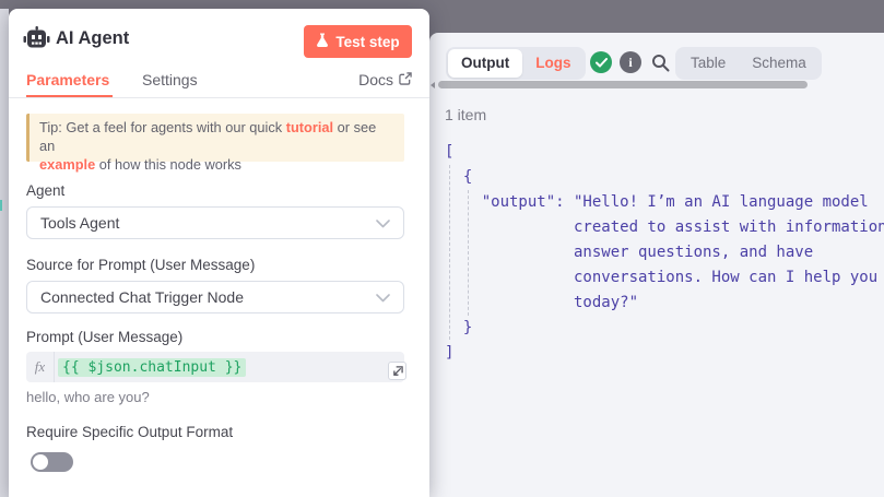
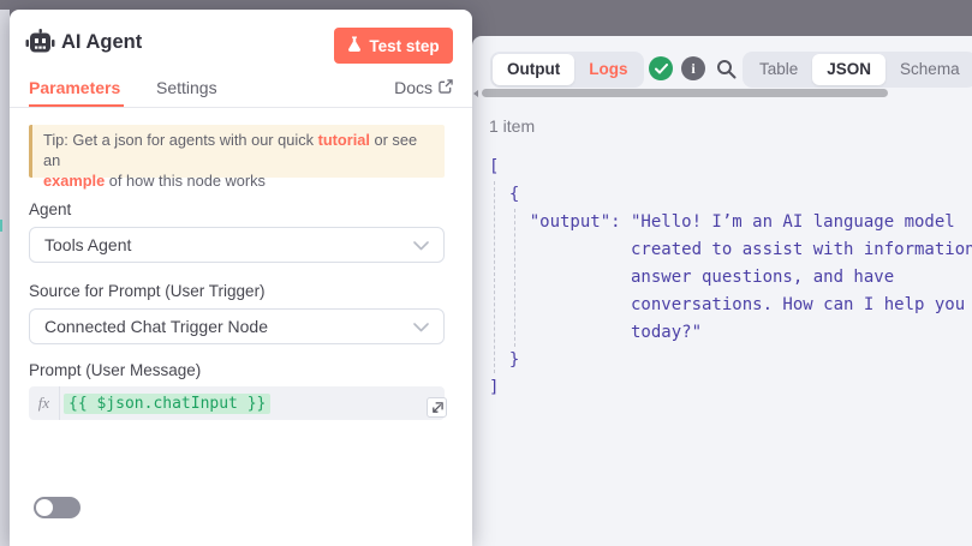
  Output
  Logs
  i
  Table
+ JSON
  Schema
  1 item
  [
  {
  "output": "Hello! I’m an AI language model
  created to assist with information
  answer questions, and have
  conversations. How can I help you
  today?"
  }
  ]
  AI Agent
  Test step
  Parameters
  Settings
  Docs
- Tip: Get a feel for agents with our quick tutorial or see an
+ Tip: Get a json for agents with our quick tutorial or see an
  example of how this node works
  Agent
  Tools Agent
- Source for Prompt (User Message)
+ Source for Prompt (User Trigger)
  Connected Chat Trigger Node
  Prompt (User Message)
  fx
  {{ $json.chatInput }}
- hello, who are you?
- Require Specific Output Format
